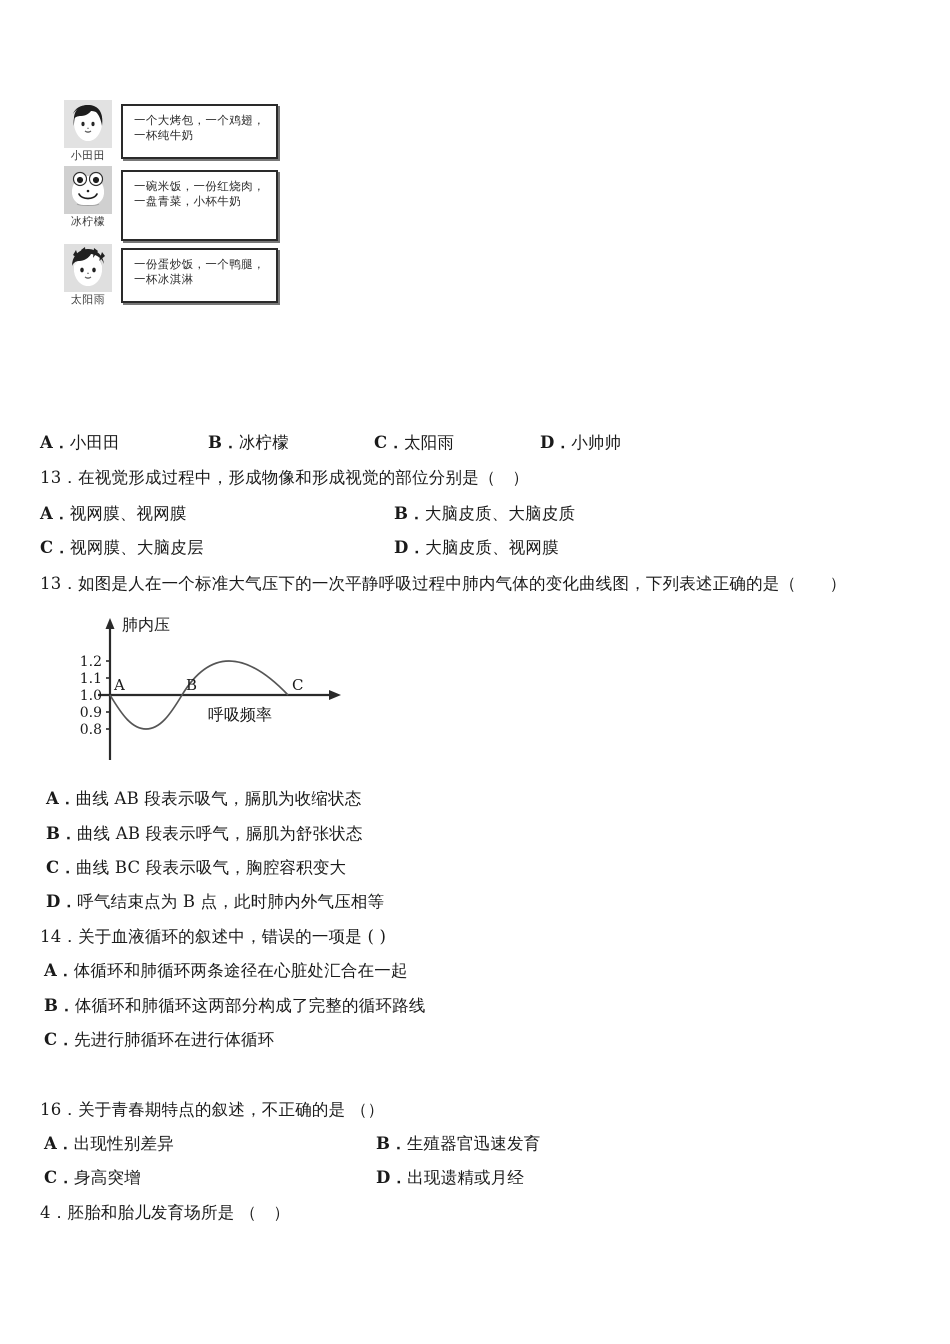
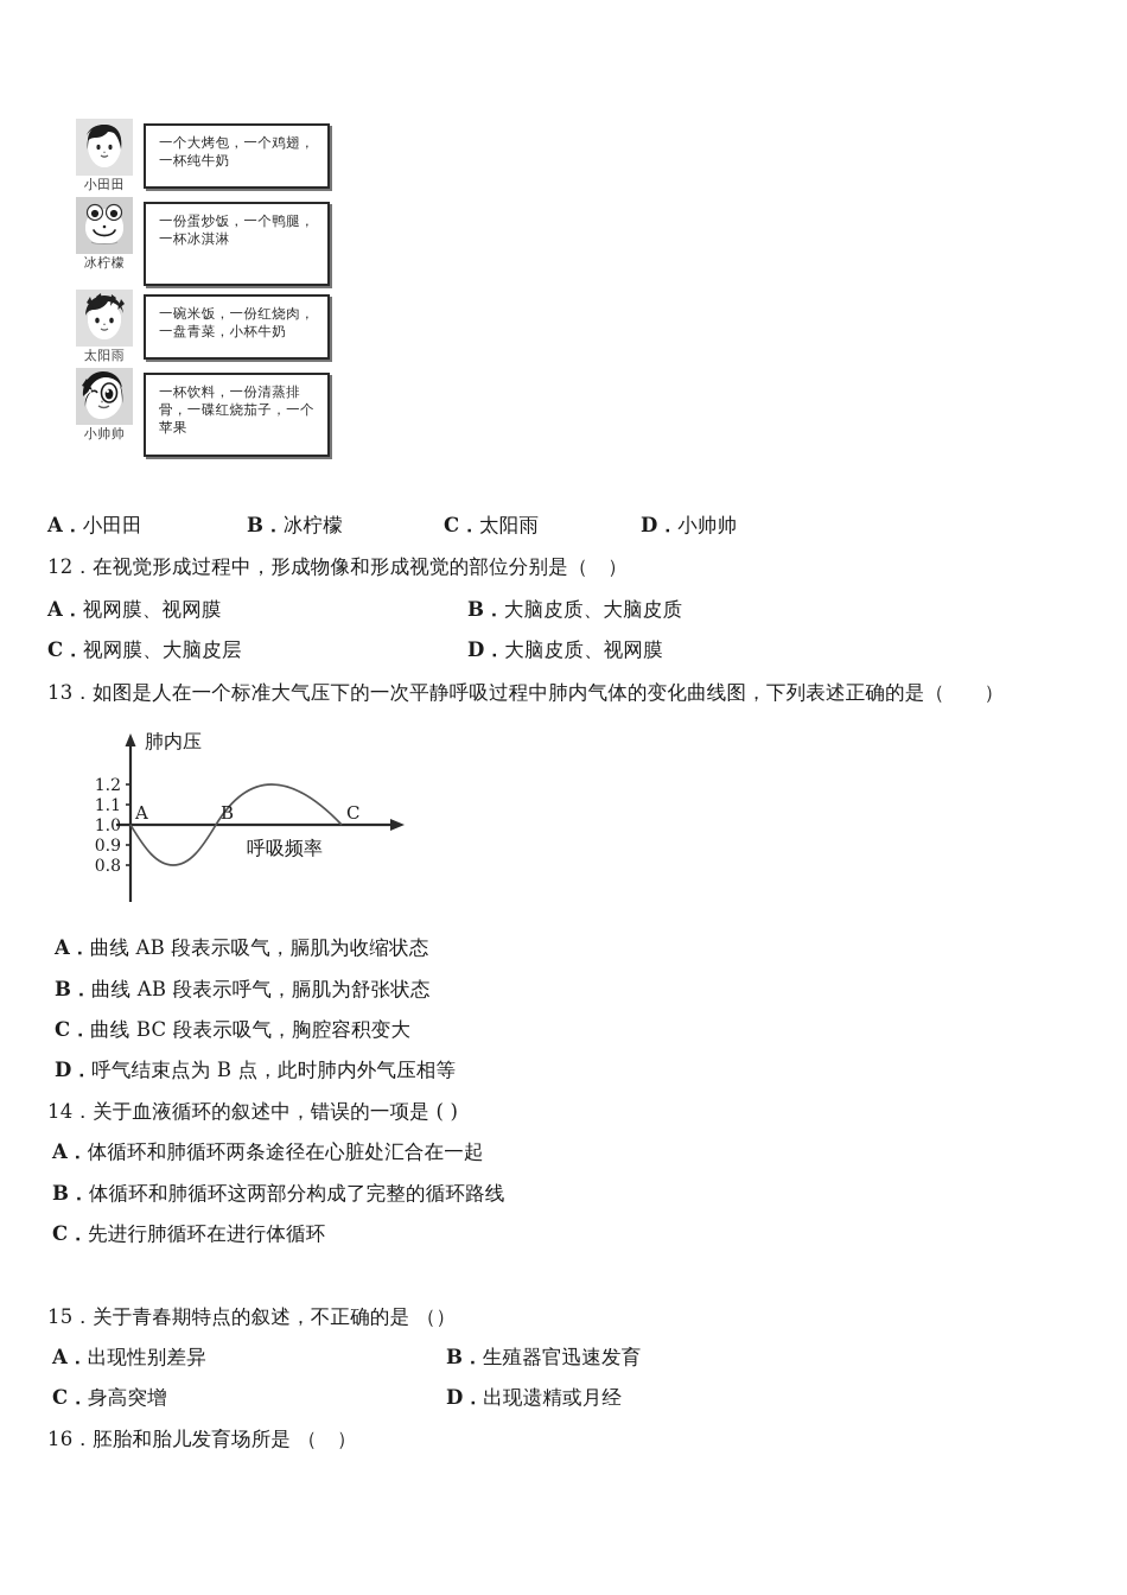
  小田田
  一个大烤包，一个鸡翅，一杯纯牛奶
  冰柠檬
- 一碗米饭，一份红烧肉，一盘青菜，小杯牛奶
+ 一份蛋炒饭，一个鸭腿，一杯冰淇淋
  太阳雨
- 一份蛋炒饭，一个鸭腿，一杯冰淇淋
+ 一碗米饭，一份红烧肉，一盘青菜，小杯牛奶
+ 小帅帅
+ 一杯饮料，一份清蒸排骨，一碟红烧茄子，一个苹果
  A．小田田
  B．冰柠檬
  C．太阳雨
  D．小帅帅
- 13．在视觉形成过程中，形成物像和形成视觉的部位分别是（ ）
+ 12．在视觉形成过程中，形成物像和形成视觉的部位分别是（ ）
  A．视网膜、视网膜
  B．大脑皮质、大脑皮质
  C．视网膜、大脑皮层
  D．大脑皮质、视网膜
  13．如图是人在一个标准大气压下的一次平静呼吸过程中肺内气体的变化曲线图，下列表述正确的是（ ）
  1.2
  1.1
  1.0
  0.9
  0.8
  肺内压
  呼吸频率
  A
  B
  C
  A．曲线 AB 段表示吸气，膈肌为收缩状态
  B．曲线 AB 段表示呼气，膈肌为舒张状态
  C．曲线 BC 段表示吸气，胸腔容积变大
  D．呼气结束点为 B 点，此时肺内外气压相等
  14．关于血液循环的叙述中，错误的一项是 ( )
  A．体循环和肺循环两条途径在心脏处汇合在一起
  B．体循环和肺循环这两部分构成了完整的循环路线
  C．先进行肺循环在进行体循环
- 16．关于青春期特点的叙述，不正确的是 （）
+ 15．关于青春期特点的叙述，不正确的是 （）
  A．出现性别差异
  B．生殖器官迅速发育
  C．身高突增
  D．出现遗精或月经
- 4．胚胎和胎儿发育场所是 （ ）
+ 16．胚胎和胎儿发育场所是 （ ）
